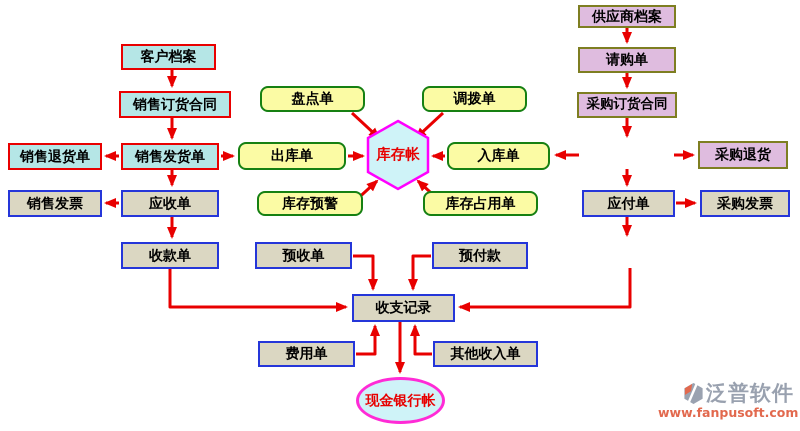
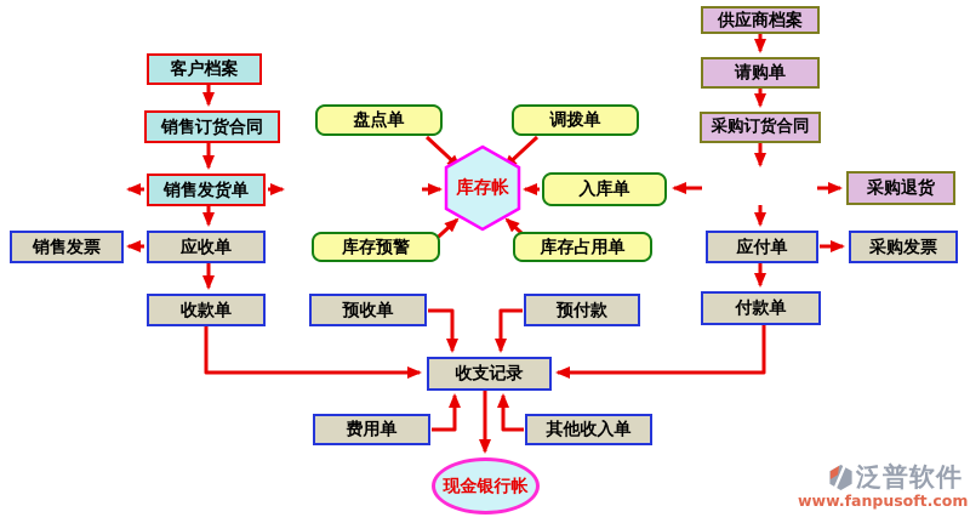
  客户档案
  销售订货合同
- 销售退货单
  销售发货单
  销售发票
  应收单
  收款单
  盘点单
  调拨单
- 出库单
  库存帐
  入库单
  库存预警
  库存占用单
  预收单
  预付款
  收支记录
  费用单
  其他收入单
  现金银行帐
  供应商档案
  请购单
  采购订货合同
  采购退货
  应付单
  采购发票
+ 付款单
  泛普软件
  www.fanpusoft.com
